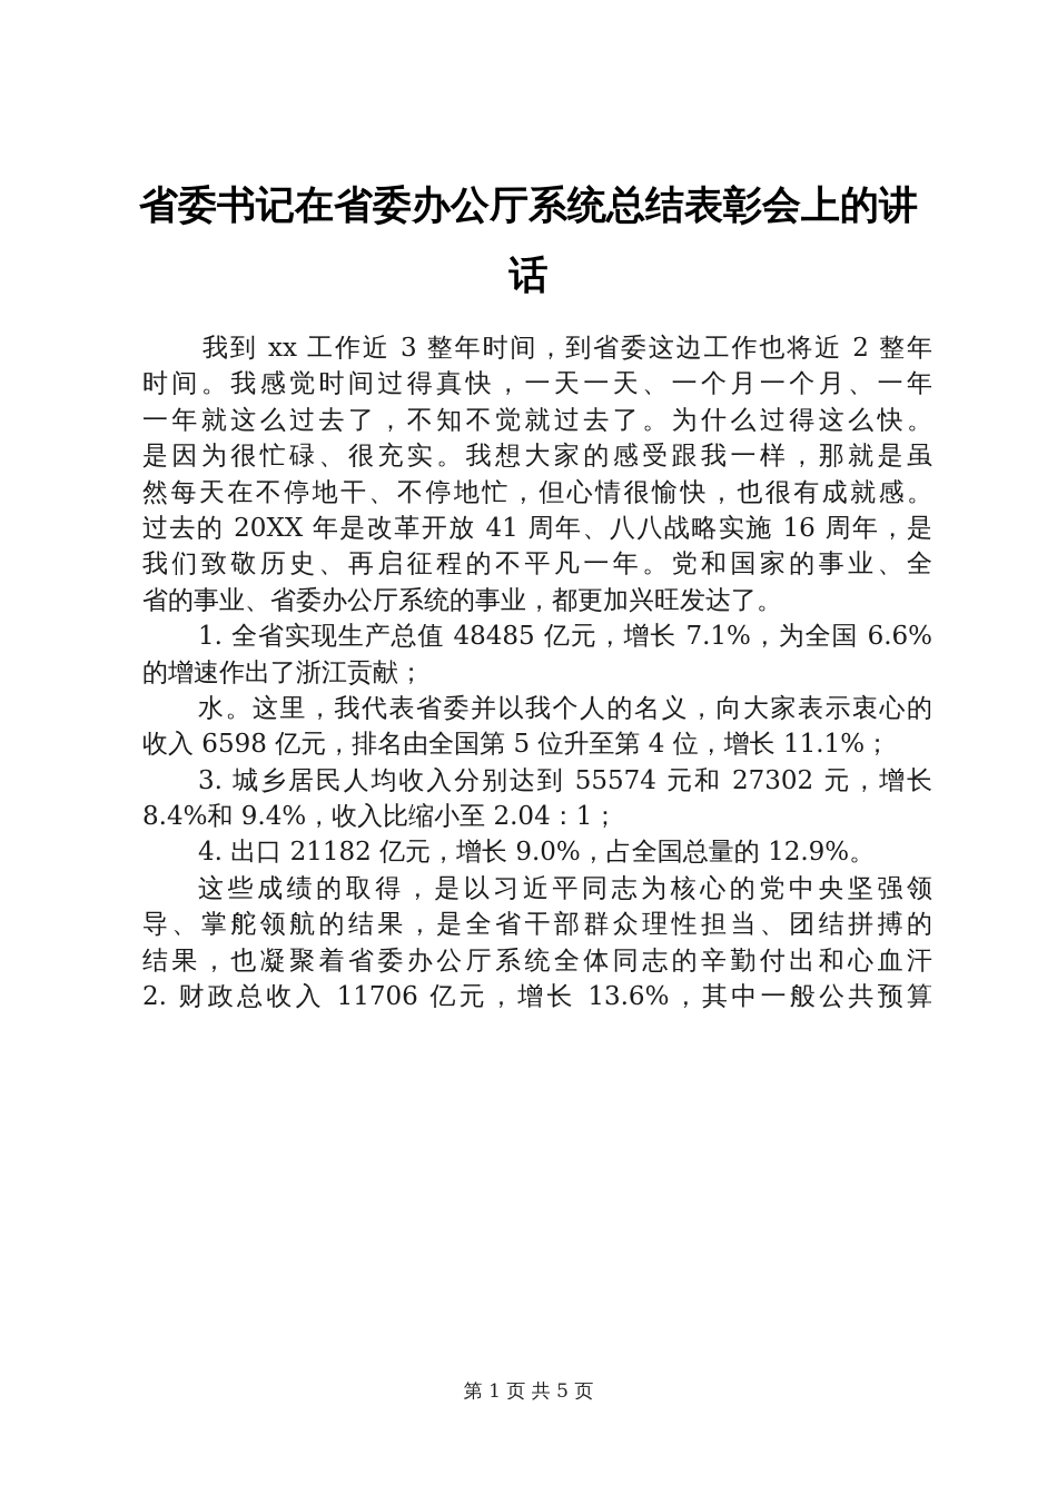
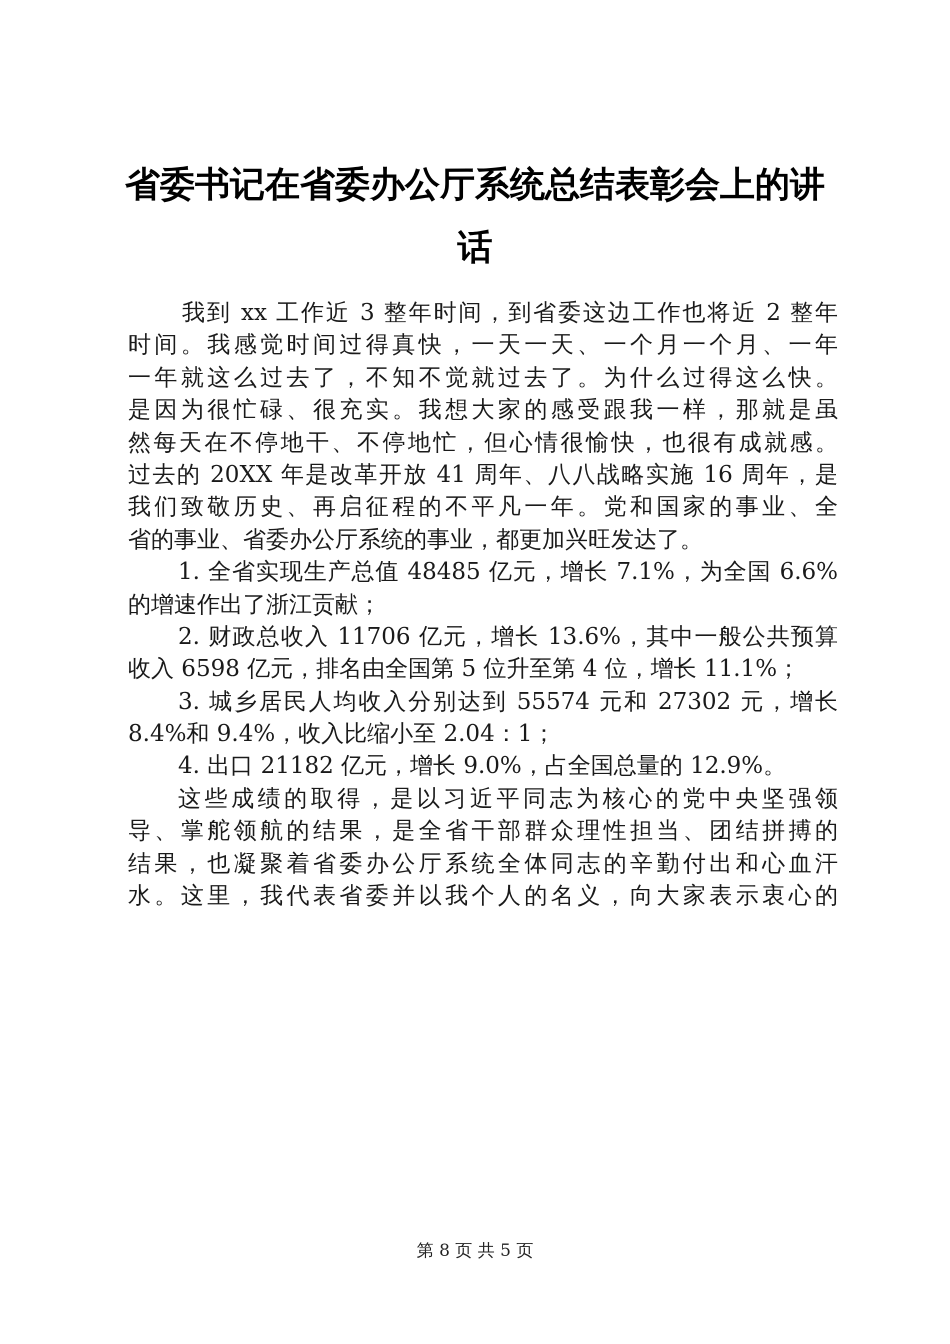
  省委书记在省委办公厅系统总结表彰会上的讲
  话
  我到 xx 工作近 3 整年时间，到省委这边工作也将近 2 整年
  时间。我感觉时间过得真快，一天一天、一个月一个月、一年
  一年就这么过去了，不知不觉就过去了。为什么过得这么快。
  是因为很忙碌、很充实。我想大家的感受跟我一样，那就是虽
  然每天在不停地干、不停地忙，但心情很愉快，也很有成就感。
  过去的 20XX 年是改革开放 41 周年、八八战略实施 16 周年，是
  我们致敬历史、再启征程的不平凡一年。党和国家的事业、全
  省的事业、省委办公厅系统的事业，都更加兴旺发达了。
  1. 全省实现生产总值 48485 亿元，增长 7.1%，为全国 6.6%
  的增速作出了浙江贡献；
- 水。这里，我代表省委并以我个人的名义，向大家表示衷心的
+ 2. 财政总收入 11706 亿元，增长 13.6%，其中一般公共预算
  收入 6598 亿元，排名由全国第 5 位升至第 4 位，增长 11.1%；
  3. 城乡居民人均收入分别达到 55574 元和 27302 元，增长
  8.4%和 9.4%，收入比缩小至 2.04：1；
  4. 出口 21182 亿元，增长 9.0%，占全国总量的 12.9%。
  这些成绩的取得，是以习近平同志为核心的党中央坚强领
  导、掌舵领航的结果，是全省干部群众理性担当、团结拼搏的
  结果，也凝聚着省委办公厅系统全体同志的辛勤付出和心血汗
- 2. 财政总收入 11706 亿元，增长 13.6%，其中一般公共预算
+ 水。这里，我代表省委并以我个人的名义，向大家表示衷心的
- 第 1 页 共 5 页
+ 第 8 页 共 5 页
